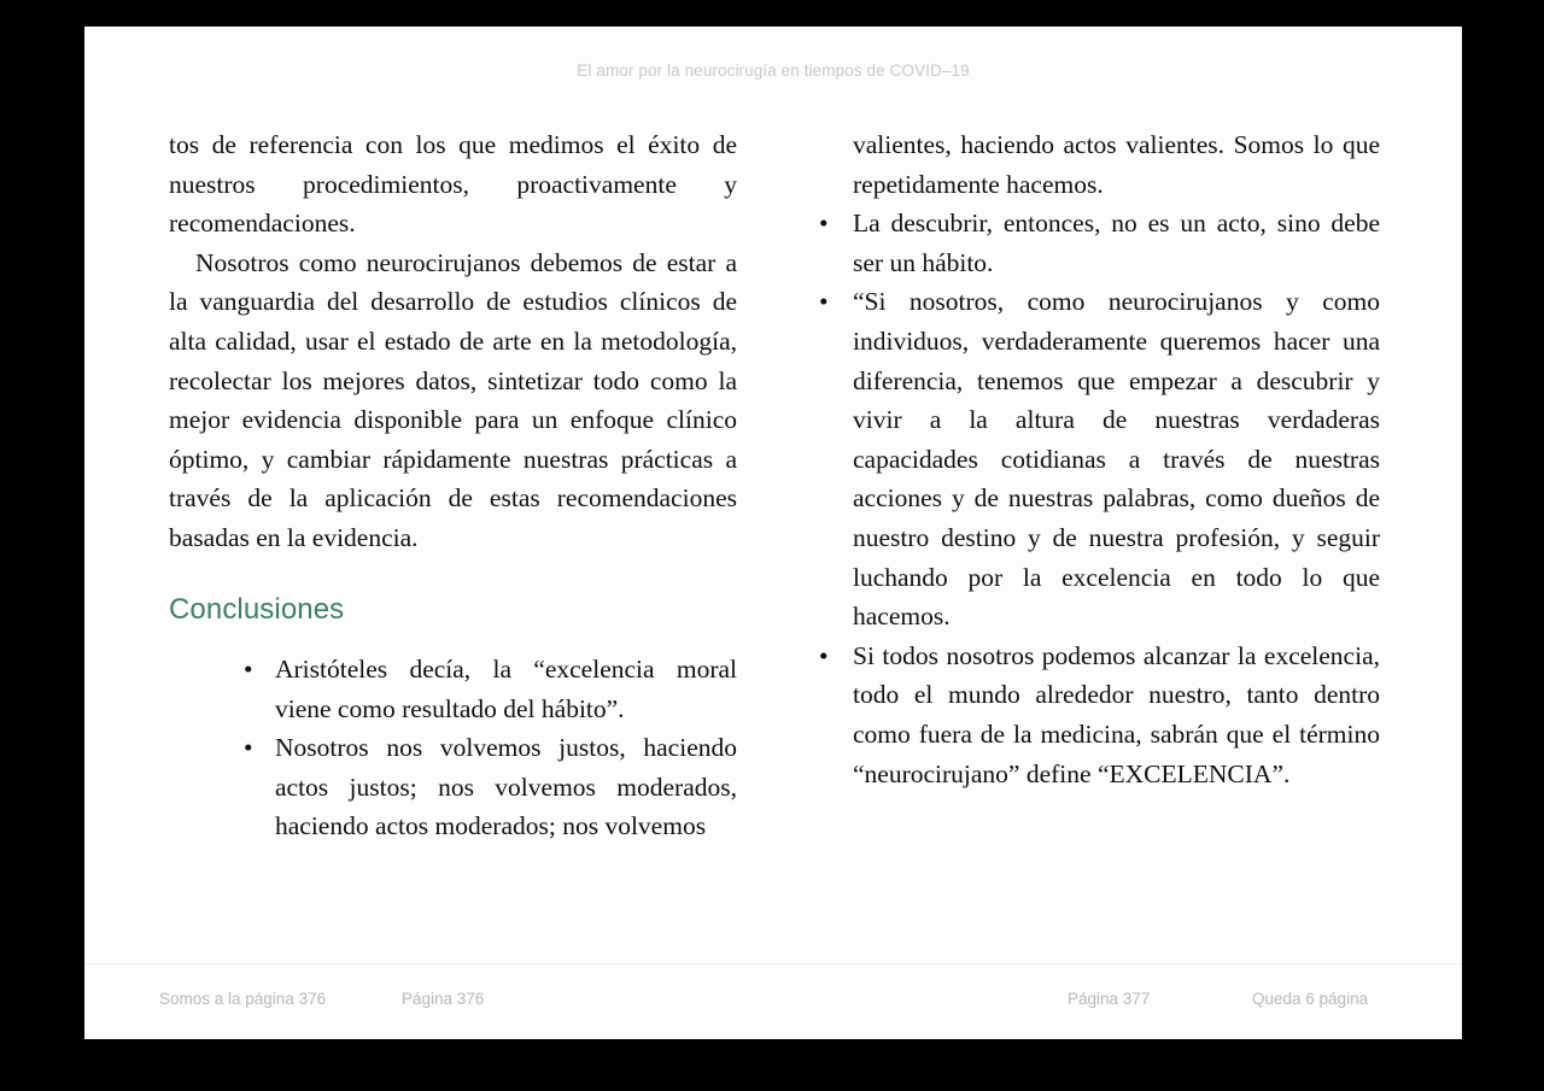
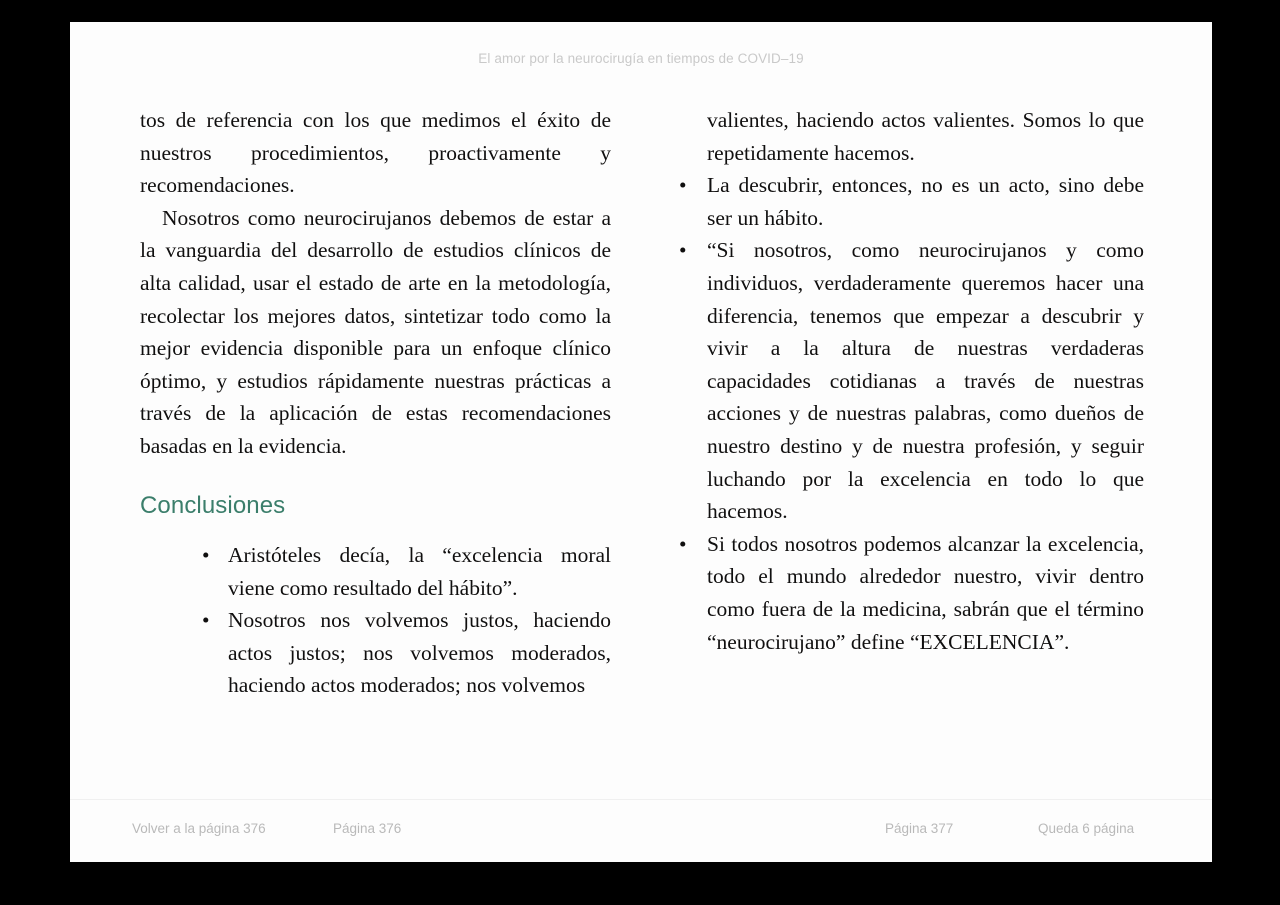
  El amor por la neurocirugía en tiempos de COVID–19
  tos de referencia con los que medimos el éxito de nuestros procedimientos, proactivamente y recomendaciones.
- Nosotros como neurocirujanos debemos de estar a la vanguardia del desarrollo de estudios clínicos de alta calidad, usar el estado de arte en la metodología, recolectar los mejores datos, sintetizar todo como la mejor evidencia disponible para un enfoque clínico óptimo, y cambiar rápidamente nuestras prácticas a través de la aplicación de estas recomendaciones basadas en la evidencia.
+ Nosotros como neurocirujanos debemos de estar a la vanguardia del desarrollo de estudios clínicos de alta calidad, usar el estado de arte en la metodología, recolectar los mejores datos, sintetizar todo como la mejor evidencia disponible para un enfoque clínico óptimo, y estudios rápidamente nuestras prácticas a través de la aplicación de estas recomendaciones basadas en la evidencia.
  Conclusiones
  •
  Aristóteles decía, la “excelencia moral viene como resultado del hábito”.
  •
  Nosotros nos volvemos justos, haciendo actos justos; nos volvemos moderados, haciendo actos moderados; nos volvemos
  valientes, haciendo actos valientes. Somos lo que repetidamente hacemos.
  •
  La descubrir, entonces, no es un acto, sino debe ser un hábito.
  •
  “Si nosotros, como neurocirujanos y como individuos, verdaderamente queremos hacer una diferencia, tenemos que empezar a descubrir y vivir a la altura de nuestras verdaderas capacidades cotidianas a través de nuestras acciones y de nuestras palabras, como dueños de nuestro destino y de nuestra profesión, y seguir luchando por la excelencia en todo lo que hacemos.
  •
- Si todos nosotros podemos alcanzar la excelencia, todo el mundo alrededor nuestro, tanto dentro como fuera de la medicina, sabrán que el término “neurocirujano” define “EXCELENCIA”.
+ Si todos nosotros podemos alcanzar la excelencia, todo el mundo alrededor nuestro, vivir dentro como fuera de la medicina, sabrán que el término “neurocirujano” define “EXCELENCIA”.
- Somos a la página 376
+ Volver a la página 376
  Página 376
  Página 377
  Queda 6 página
